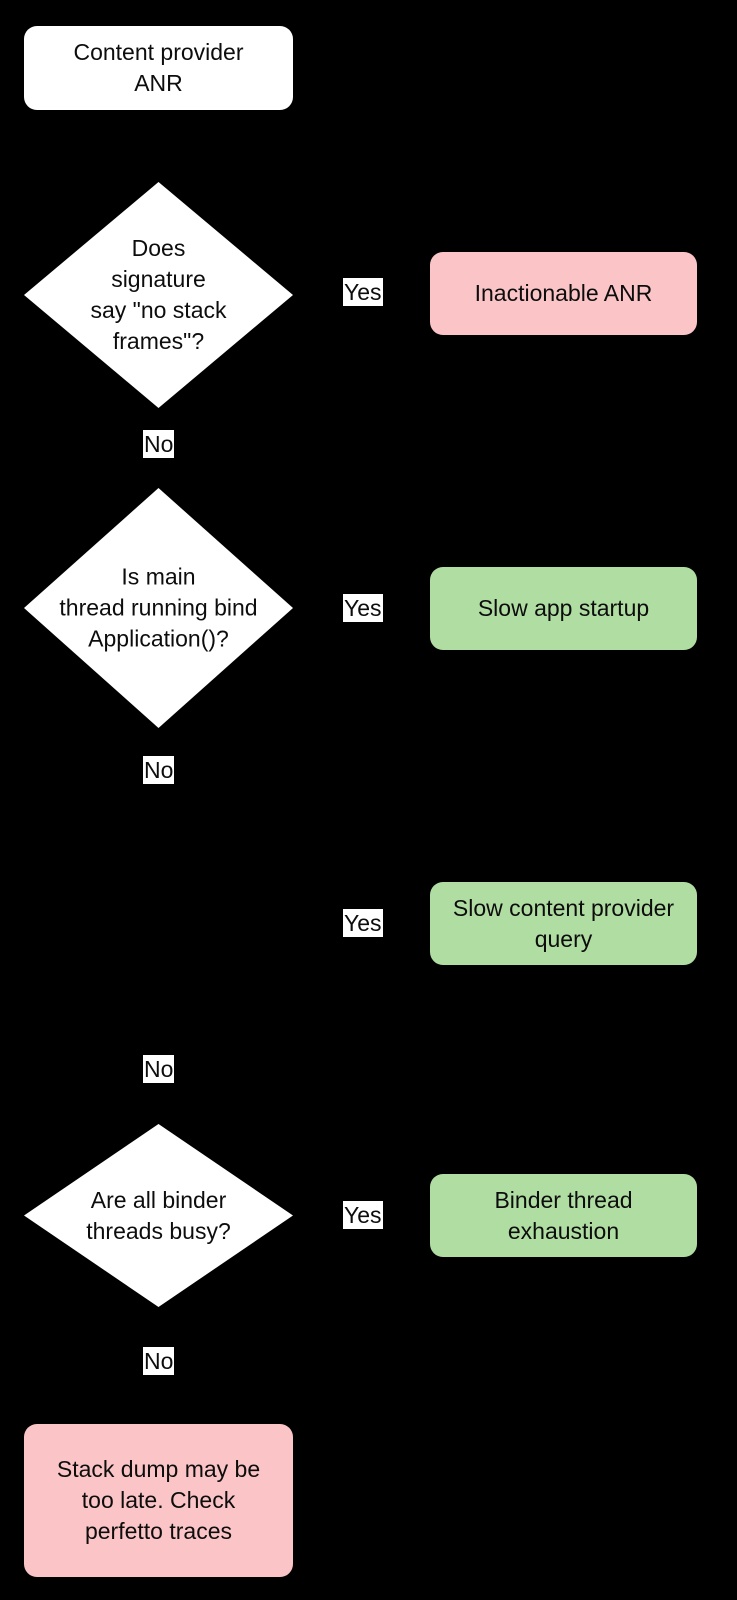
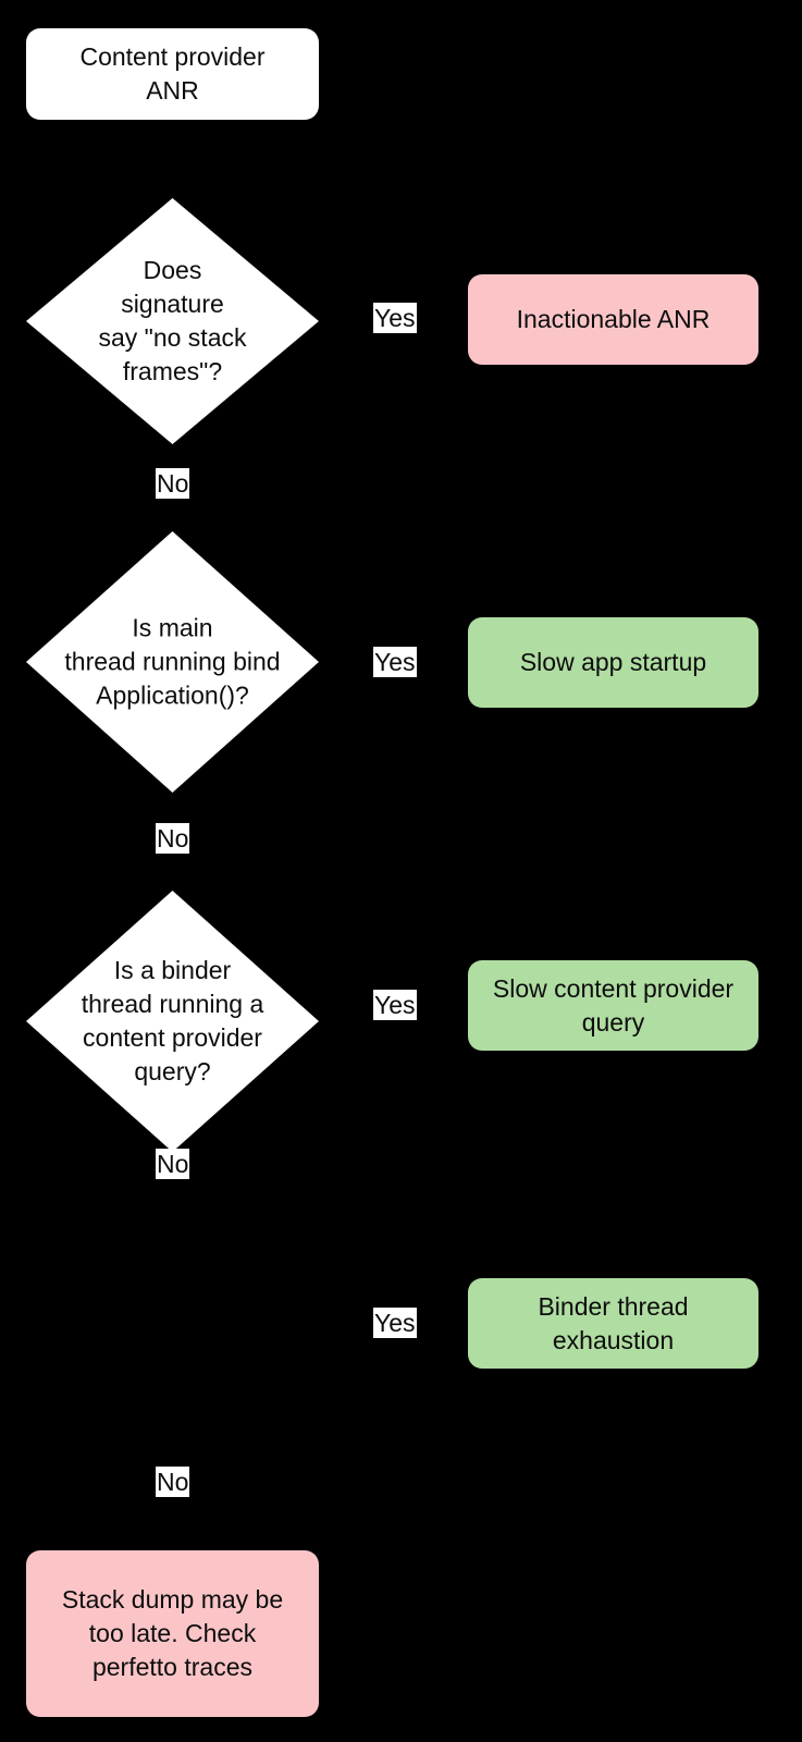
  Content provider
  ANR
  Does
  signature
  say "no stack
  frames"?
  Yes
  Inactionable ANR
  No
  Is main
  thread running bind
  Application()?
  Yes
  Slow app startup
  No
+ Is a binder
+ thread running a
+ content provider
+ query?
  Yes
  Slow content provider
  query
  No
- Are all binder
- threads busy?
  Yes
  Binder thread
  exhaustion
  No
  Stack dump may be
  too late. Check
  perfetto traces
